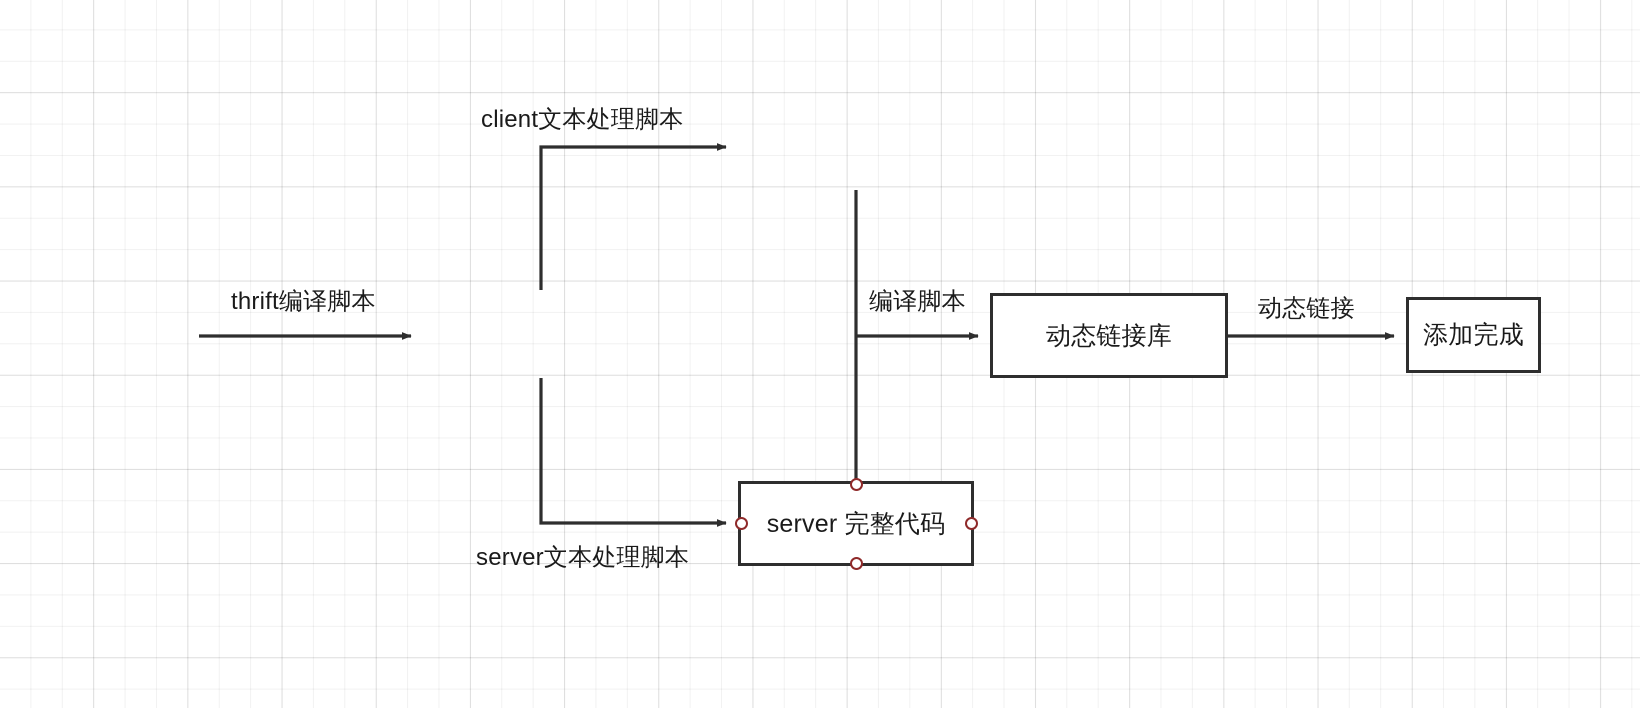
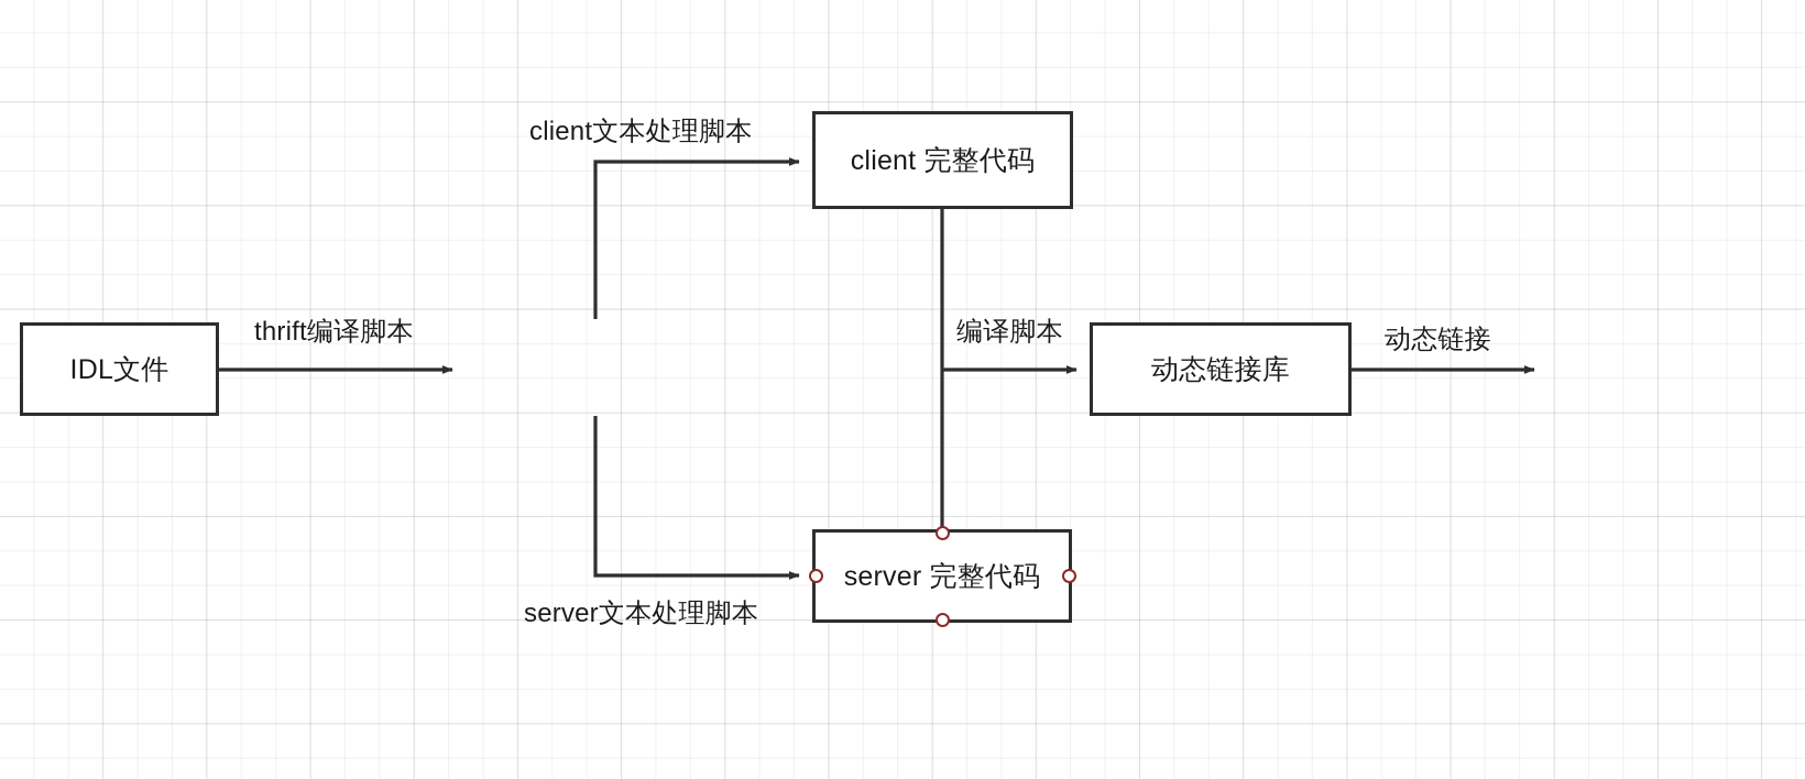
+ IDL文件
+ client 完整代码
  server 完整代码
  动态链接库
- 添加完成
  thrift编译脚本
  client文本处理脚本
  server文本处理脚本
  编译脚本
  动态链接
